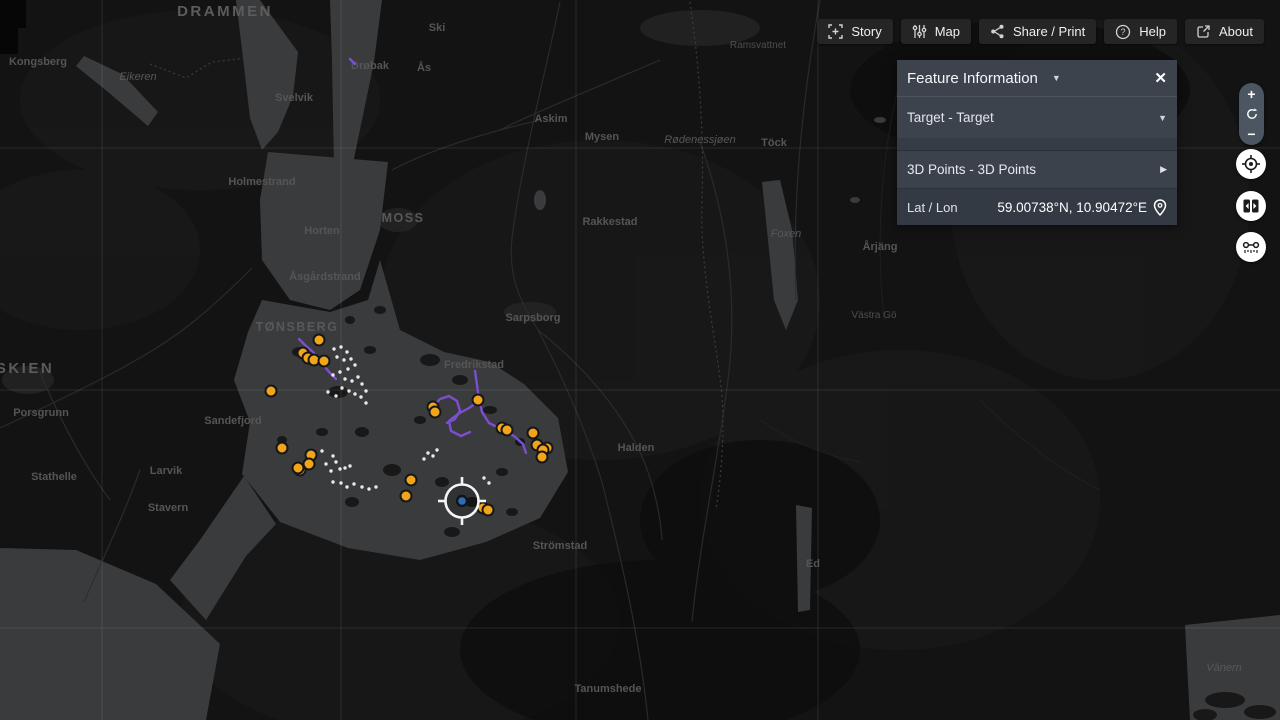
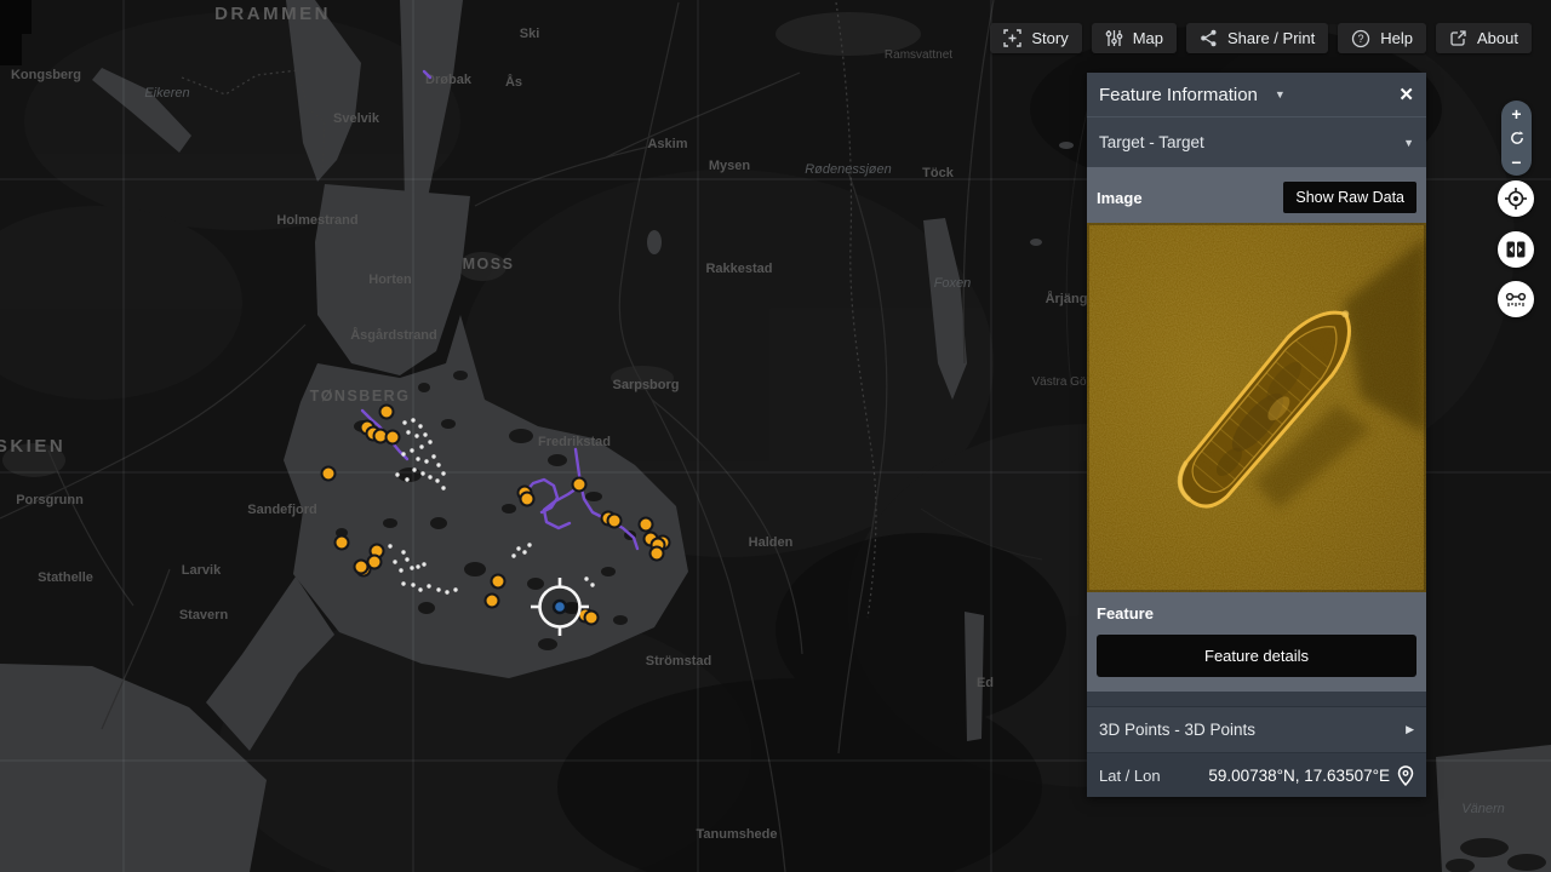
  DRAMMEN
  Kongsberg
  Eikeren
  Svelvik
  Ski
  Drøbak
  Ås
  Askim
  Mysen
  Ramsvattnet
  Rødenessjøen
  Töck
  Holmestrand
  MOSS
  Horten
  Rakkestad
  Foxen
  Årjäng
  Åsgårdstrand
  Västra Gö
  TØNSBERG
  Sarpsborg
  Fredrikstad
  SKIEN
  Porsgrunn
  Sandefjord
  Halden
  Larvik
  Stathelle
  Stavern
  Strömstad
  Ed
  Vänern
  Tanumshede
  Story
  Map
  Share / Print
  ?
  Help
  About
  +
  −
  Feature Information
  ▼
  ✕
  Target - Target
  ▼
+ Image
+ Show Raw Data
+ Feature
+ Feature details
  3D Points - 3D Points
  ▶
  Lat / Lon
- 59.00738°N, 10.90472°E
+ 59.00738°N, 17.63507°E
